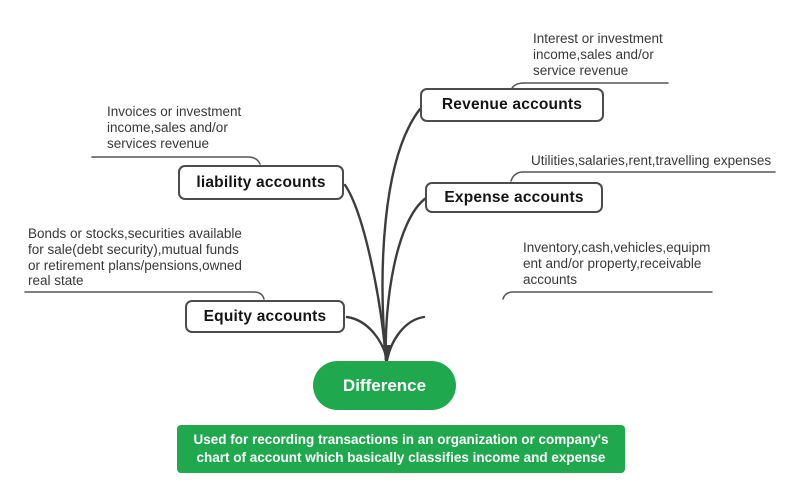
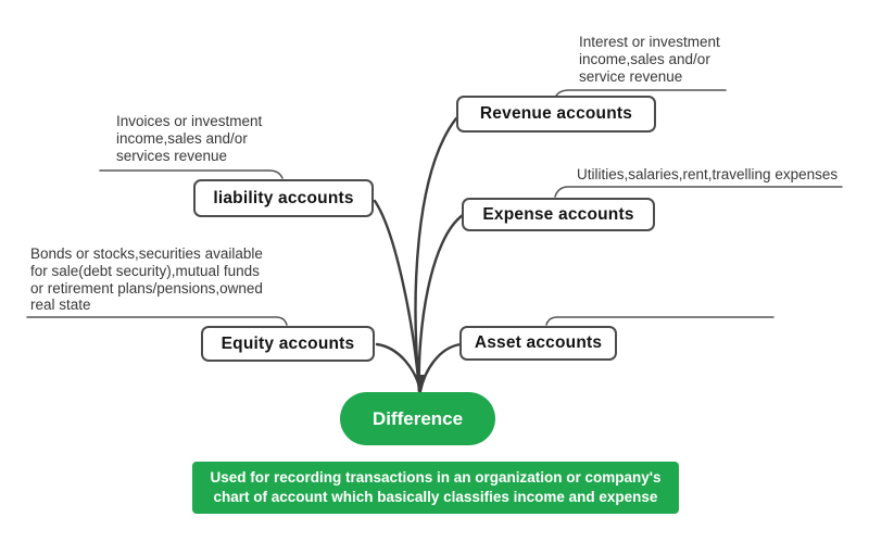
  Interest or investment
  income,sales and/or
  service revenue
  Invoices or investment
  income,sales and/or
  services revenue
  Utilities,salaries,rent,travelling expenses
  Bonds or stocks,securities available
  for sale(debt security),mutual funds
  or retirement plans/pensions,owned
  real state
- Inventory,cash,vehicles,equipm
- ent and/or property,receivable
- accounts
  Revenue accounts
  liability accounts
  Expense accounts
  Equity accounts
+ Asset accounts
  Difference
  Used for recording transactions in an organization or company's
  chart of account which basically classifies income and expense
